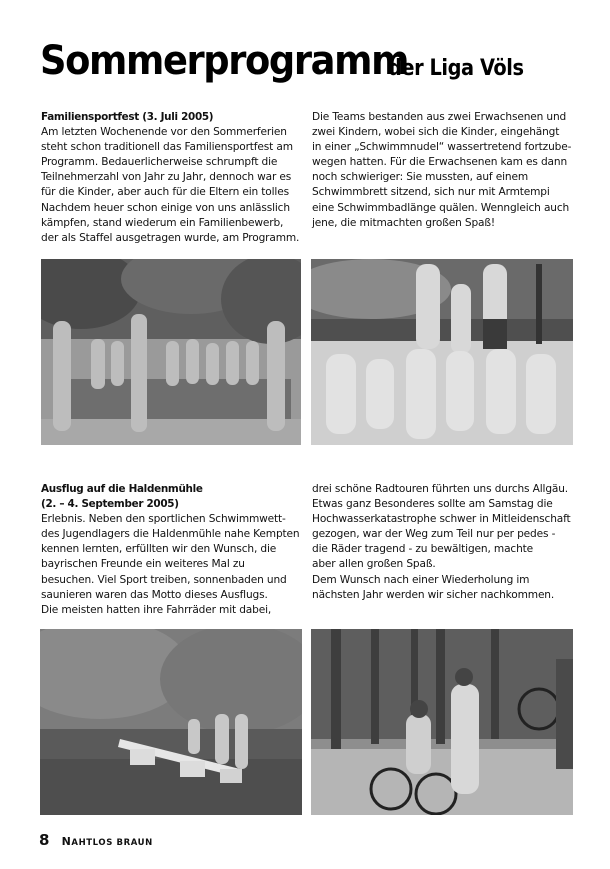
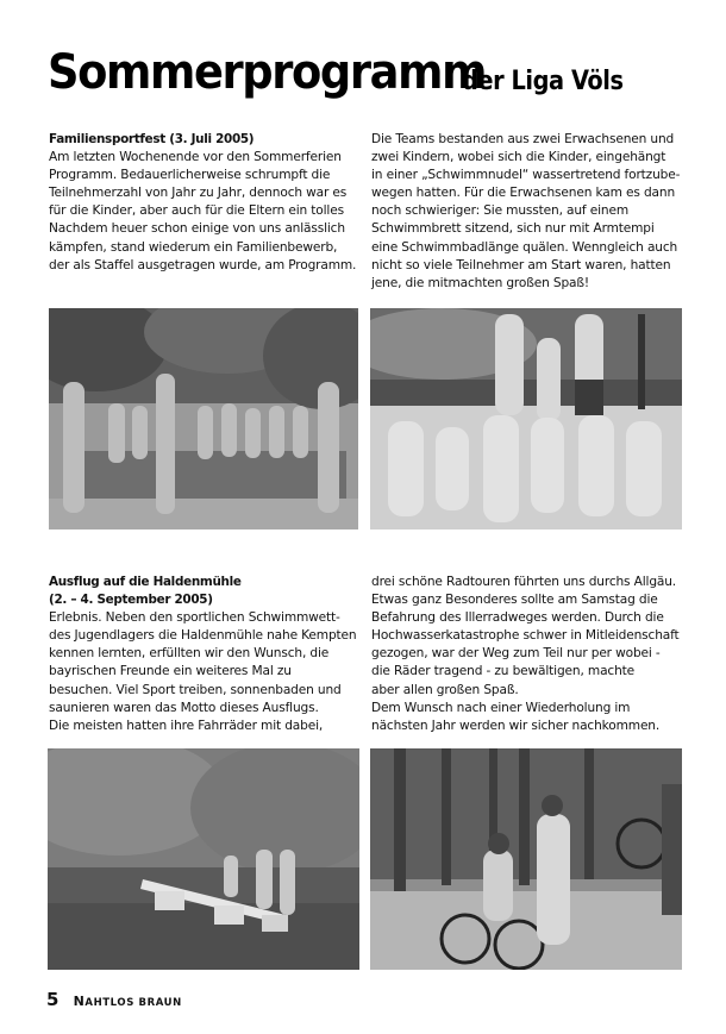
  Sommerprogramm
  der Liga Völs
  Familiensportfest (3. Juli 2005)
  Am letzten Wochenende vor den Sommerferien
- steht schon traditionell das Familiensportfest am
  Programm. Bedauerlicherweise schrumpft die
  Teilnehmerzahl von Jahr zu Jahr, dennoch war es
  für die Kinder, aber auch für die Eltern ein tolles
  Nachdem heuer schon einige von uns anlässlich
  kämpfen, stand wiederum ein Familienbewerb,
  der als Staffel ausgetragen wurde, am Programm.
  Die Teams bestanden aus zwei Erwachsenen und
  zwei Kindern, wobei sich die Kinder, eingehängt
  in einer „Schwimmnudel“ wassertretend fortzube-
  wegen hatten. Für die Erwachsenen kam es dann
  noch schwieriger: Sie mussten, auf einem
  Schwimmbrett sitzend, sich nur mit Armtempi
  eine Schwimmbadlänge quälen. Wenngleich auch
+ nicht so viele Teilnehmer am Start waren, hatten
  jene, die mitmachten großen Spaß!
  Ausflug auf die Haldenmühle
  (2. – 4. September 2005)
  Erlebnis. Neben den sportlichen Schwimmwett-
  des Jugendlagers die Haldenmühle nahe Kempten
  kennen lernten, erfüllten wir den Wunsch, die
  bayrischen Freunde ein weiteres Mal zu
  besuchen. Viel Sport treiben, sonnenbaden und
  saunieren waren das Motto dieses Ausflugs.
  Die meisten hatten ihre Fahrräder mit dabei,
  drei schöne Radtouren führten uns durchs Allgäu.
  Etwas ganz Besonderes sollte am Samstag die
+ Befahrung des Illerradweges werden. Durch die
  Hochwasserkatastrophe schwer in Mitleidenschaft
- gezogen, war der Weg zum Teil nur per pedes -
+ gezogen, war der Weg zum Teil nur per wobei -
  die Räder tragend - zu bewältigen, machte
  aber allen großen Spaß.
  Dem Wunsch nach einer Wiederholung im
  nächsten Jahr werden wir sicher nachkommen.
- 8 NAHTLOS BRAUN
+ 5 NAHTLOS BRAUN
